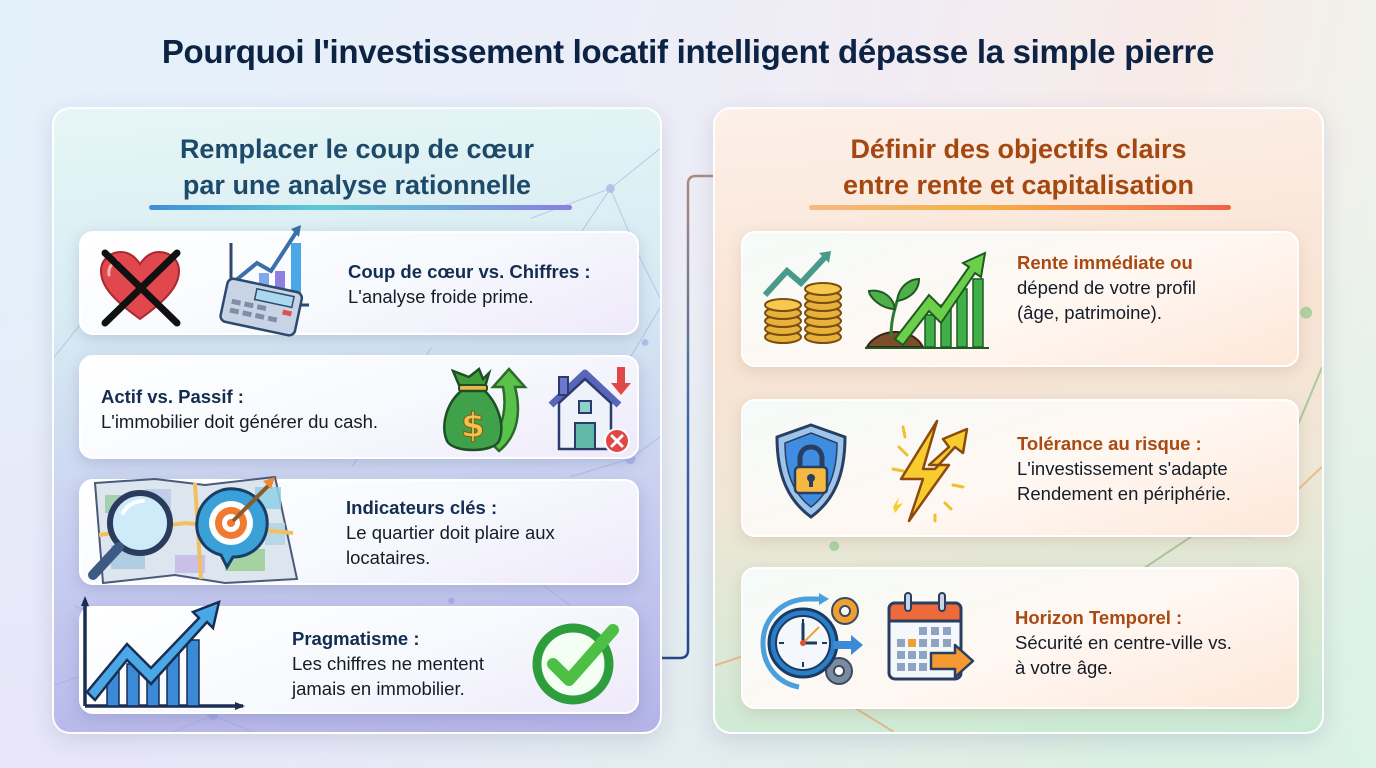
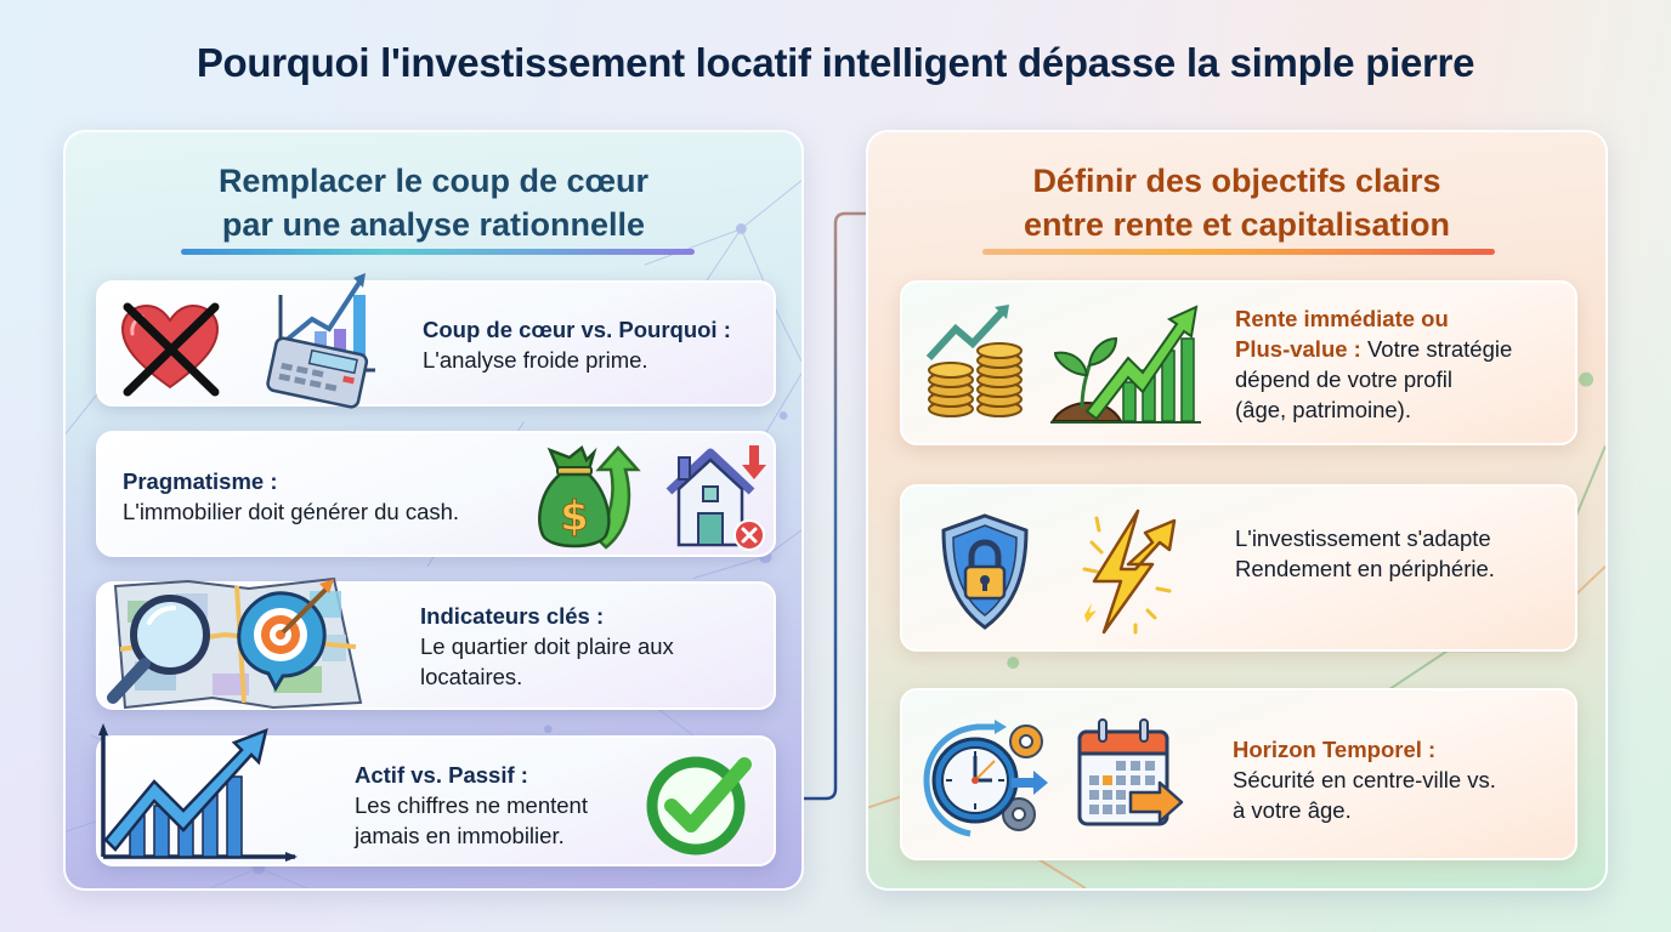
  Pourquoi l'investissement locatif intelligent dépasse la simple pierre
  Remplacer le coup de cœur
  par une analyse rationnelle
- Coup de cœur vs. Chiffres :
+ Coup de cœur vs. Pourquoi :
  L'analyse froide prime.
- Actif vs. Passif :
+ Pragmatisme :
  L'immobilier doit générer du cash.
  $
  Indicateurs clés :
  Le quartier doit plaire aux
  locataires.
- Pragmatisme :
+ Actif vs. Passif :
  Les chiffres ne mentent
  jamais en immobilier.
  Définir des objectifs clairs
  entre rente et capitalisation
  Rente immédiate ou
+ Plus-value : Votre stratégie
  dépend de votre profil
  (âge, patrimoine).
- Tolérance au risque :
  L'investissement s'adapte
  Rendement en périphérie.
  Horizon Temporel :
  Sécurité en centre-ville vs.
  à votre âge.
